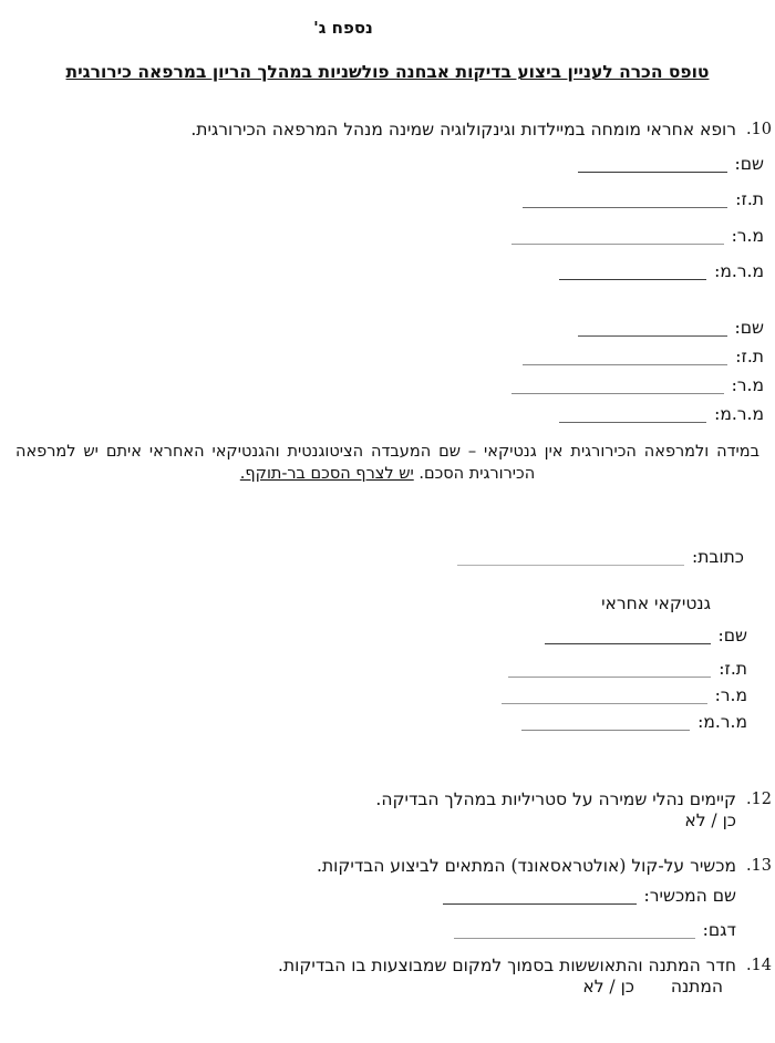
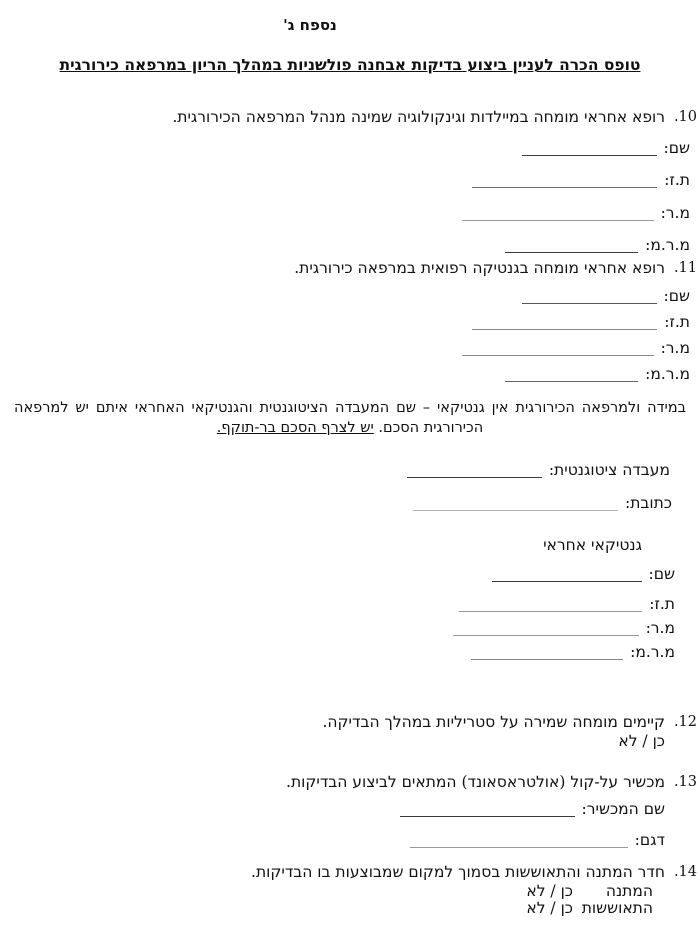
  נספח ג'
  טופס הכרה לעניין ביצוע בדיקות אבחנה פולשניות במהלך הריון במרפאה כירורגית
  10.
  רופא אחראי מומחה במיילדות וגינקולוגיה שמינה מנהל המרפאה הכירורגית.
  שם:
  ת.ז:
  מ.ר:
  מ.ר.מ:
+ 11.
+ רופא אחראי מומחה בגנטיקה רפואית במרפאה כירורגית.
  שם:
  ת.ז:
  מ.ר:
  מ.ר.מ:
  במידה ולמרפאה הכירורגית אין גנטיקאי – שם המעבדה הציטוגנטית והגנטיקאי האחראי איתם יש למרפאה
  הכירורגית הסכם. יש לצרף הסכם בר-תוקף.
+ מעבדה ציטוגנטית:
  כתובת:
  גנטיקאי אחראי
  שם:
  ת.ז:
  מ.ר:
  מ.ר.מ:
  12.
- קיימים נהלי שמירה על סטריליות במהלך הבדיקה.
+ קיימים מומחה שמירה על סטריליות במהלך הבדיקה.
  כן / לא
  13.
  מכשיר על-קול (אולטראסאונד) המתאים לביצוע הבדיקות.
  שם המכשיר:
  דגם:
  14.
  חדר המתנה והתאוששות בסמוך למקום שמבוצעות בו הבדיקות.
  המתנהכן / לא
+ התאוששותכן / לא
